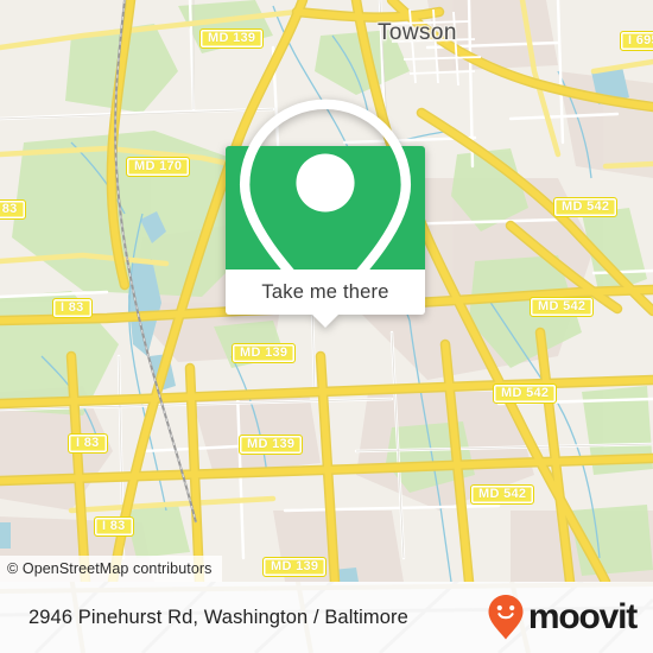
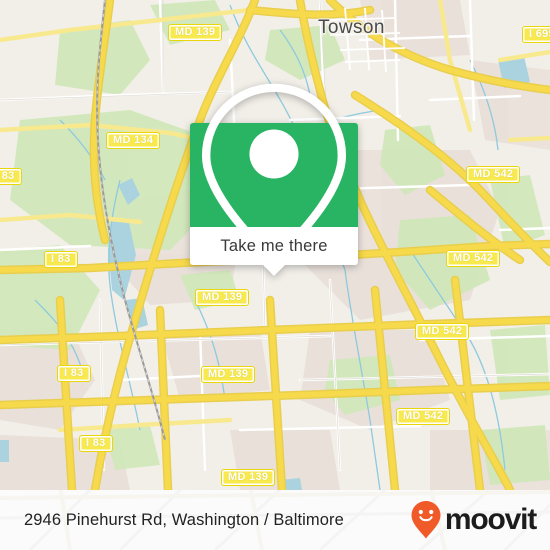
  Towson
  MD 139
  I 69
- MD 170
+ MD 134
  MD 542
  I 83
  MD 542
  MD 139
  MD 542
  I 83
  MD 139
  MD 542
  I 83
  MD 139
- © OpenStreetMap contributors
  Take me there
  2946 Pinehurst Rd, Washington / Baltimore
  moovit
